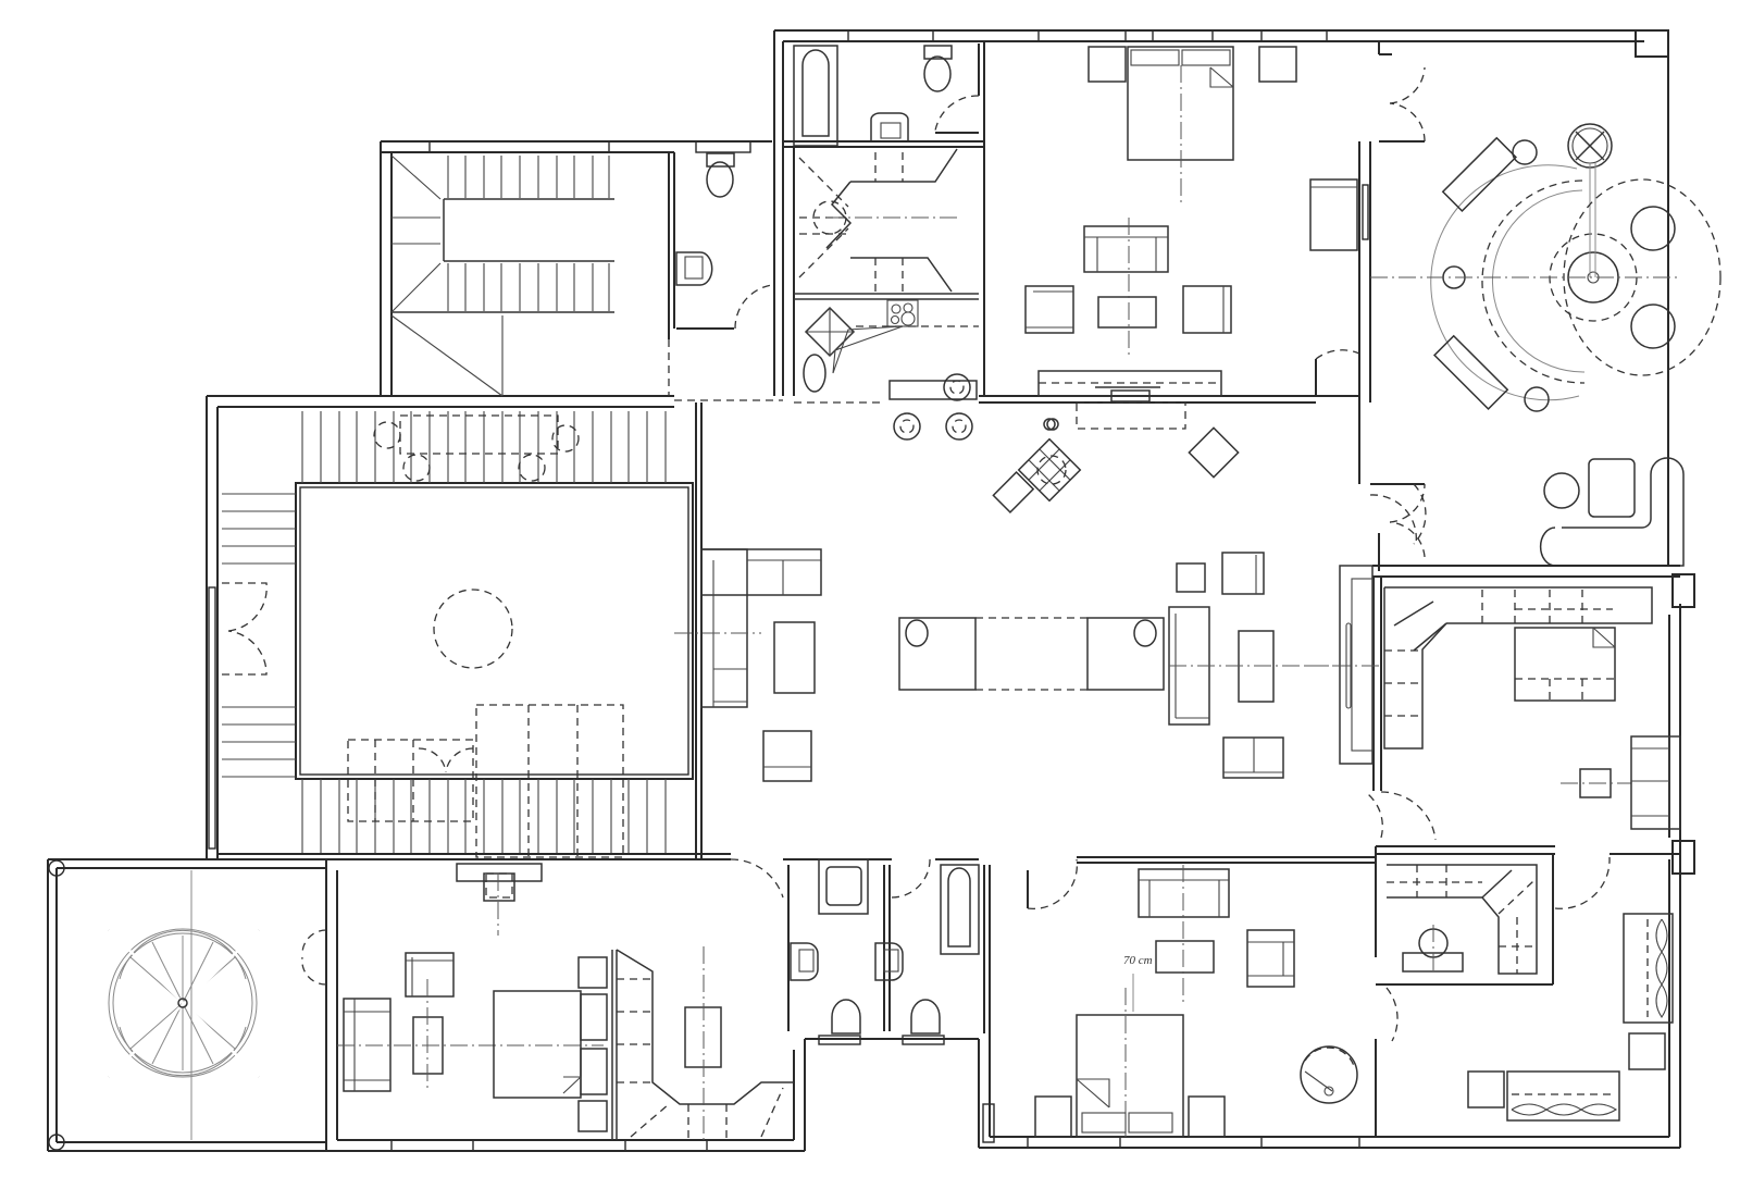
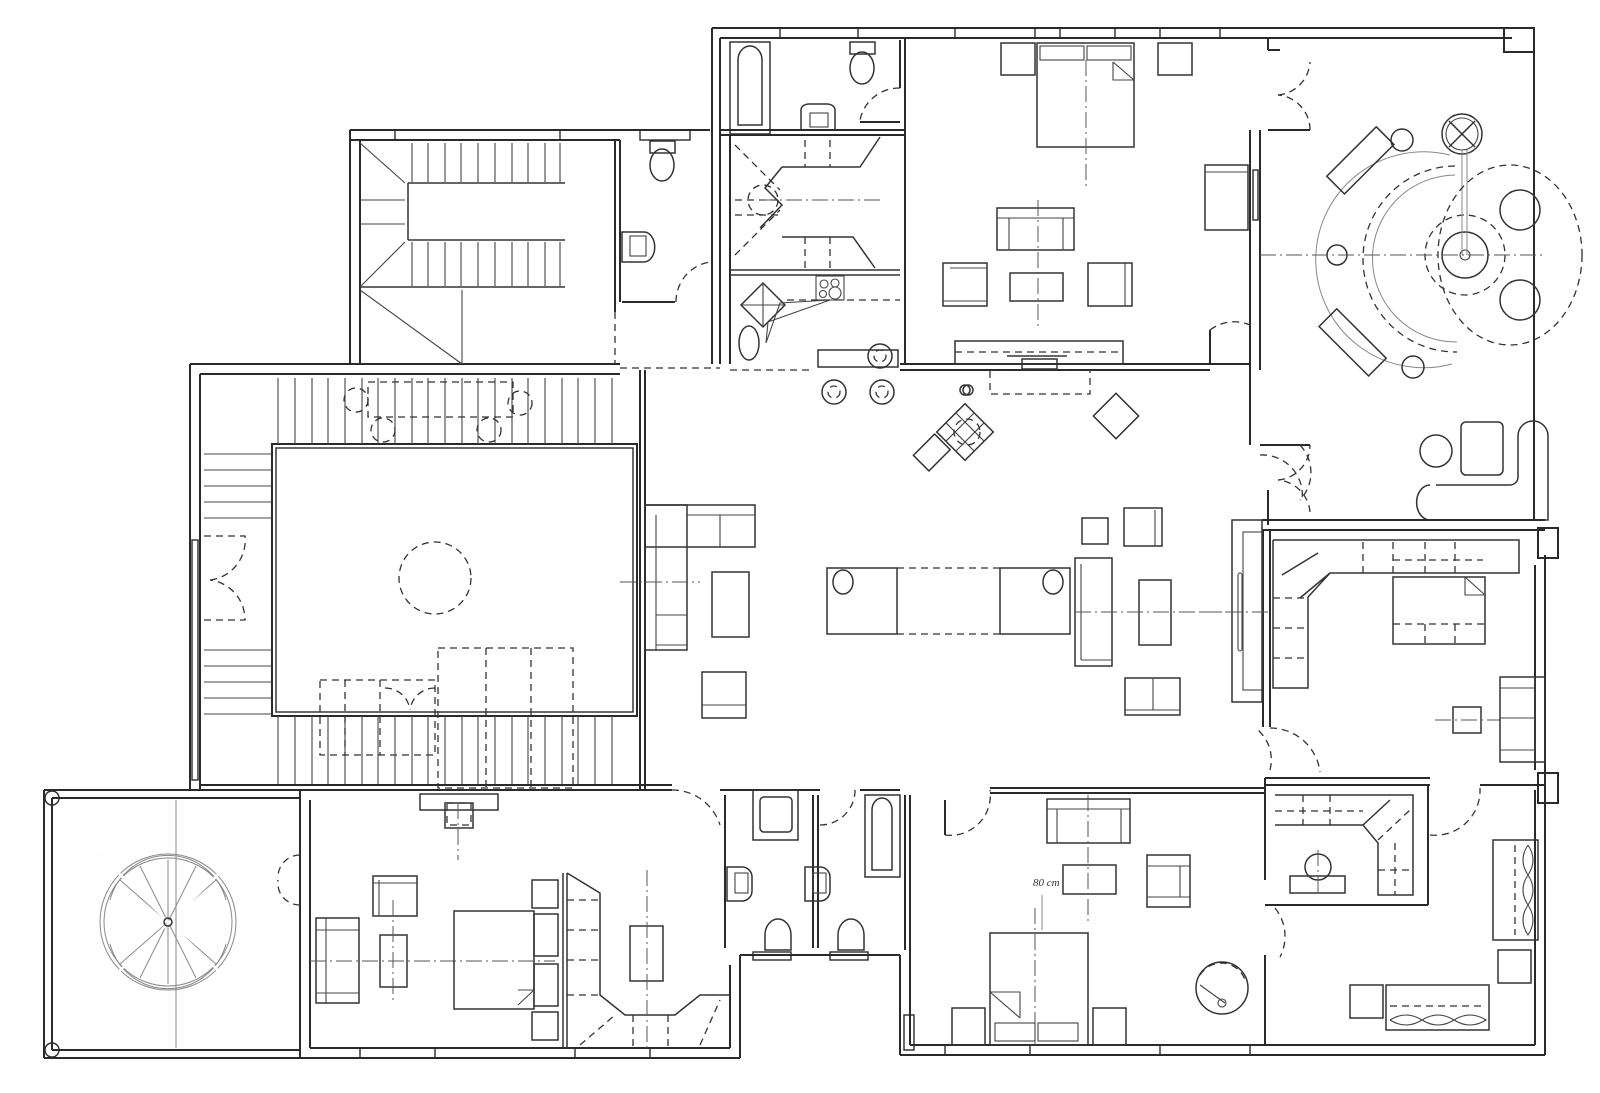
- 70 cm
+ 80 cm
